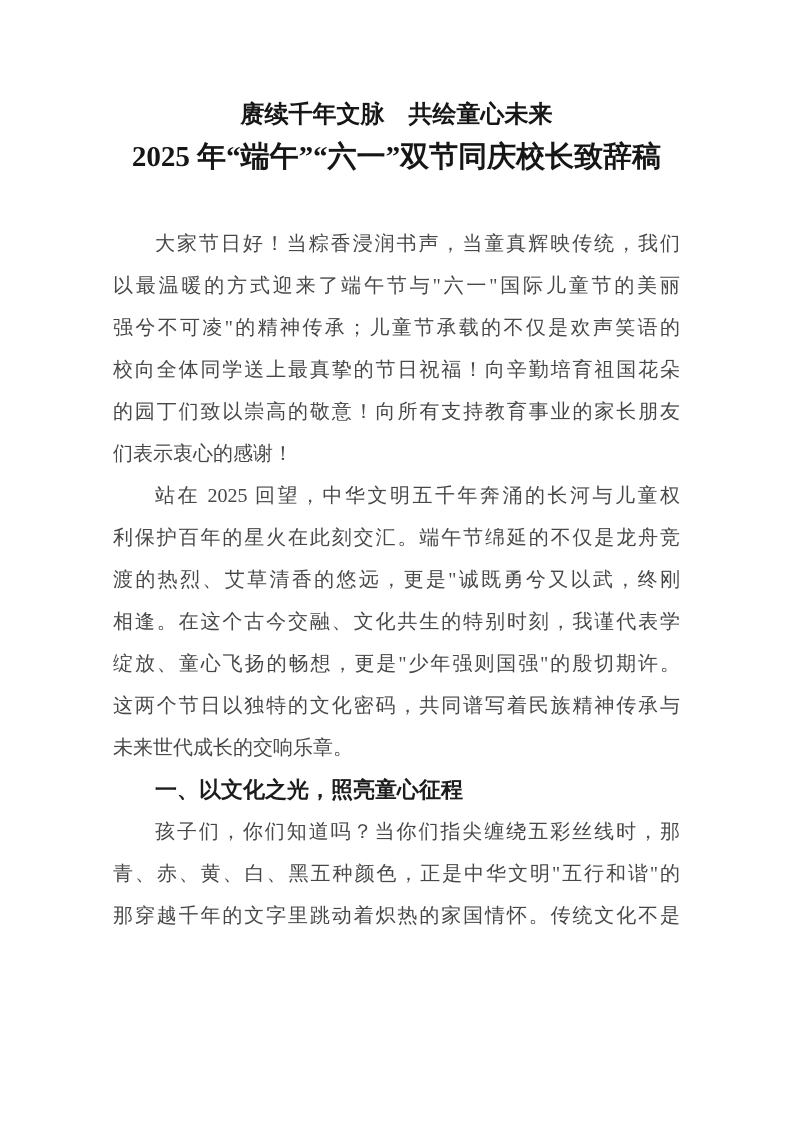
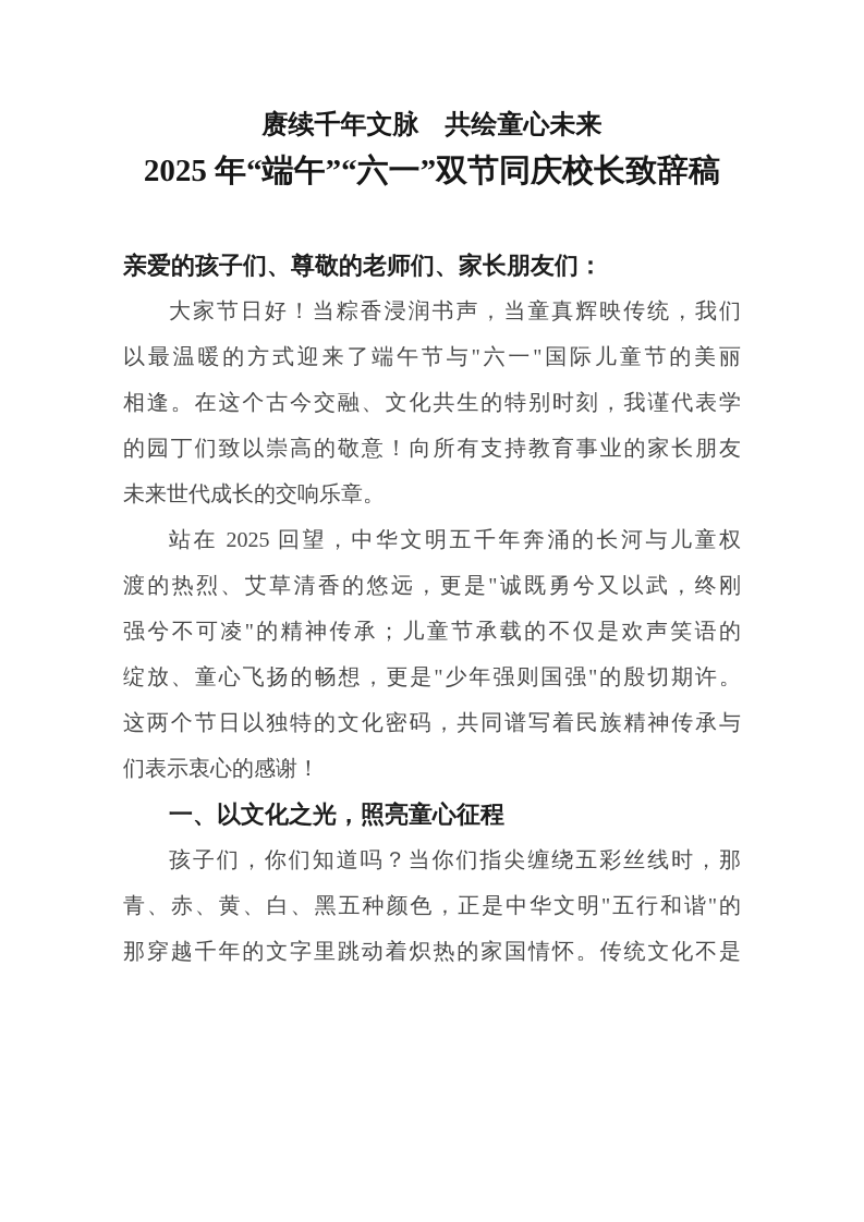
  赓续千年文脉 共绘童心未来
  2025 年“端午”“六一”双节同庆校长致辞稿
+ 亲爱的孩子们、尊敬的老师们、家长朋友们：
  大家节日好！当粽香浸润书声，当童真辉映传统，我们
  以最温暖的方式迎来了端午节与"六一"国际儿童节的美丽
- 强兮不可凌"的精神传承；儿童节承载的不仅是欢声笑语的
+ 相逢。在这个古今交融、文化共生的特别时刻，我谨代表学
- 校向全体同学送上最真挚的节日祝福！向辛勤培育祖国花朵
  的园丁们致以崇高的敬意！向所有支持教育事业的家长朋友
- 们表示衷心的感谢！
+ 未来世代成长的交响乐章。
  站在 2025 回望，中华文明五千年奔涌的长河与儿童权
- 利保护百年的星火在此刻交汇。端午节绵延的不仅是龙舟竞
  渡的热烈、艾草清香的悠远，更是"诚既勇兮又以武，终刚
- 相逢。在这个古今交融、文化共生的特别时刻，我谨代表学
+ 强兮不可凌"的精神传承；儿童节承载的不仅是欢声笑语的
  绽放、童心飞扬的畅想，更是"少年强则国强"的殷切期许。
  这两个节日以独特的文化密码，共同谱写着民族精神传承与
- 未来世代成长的交响乐章。
+ 们表示衷心的感谢！
  一、以文化之光，照亮童心征程
  孩子们，你们知道吗？当你们指尖缠绕五彩丝线时，那
  青、赤、黄、白、黑五种颜色，正是中华文明"五行和谐"的
  那穿越千年的文字里跳动着炽热的家国情怀。传统文化不是
